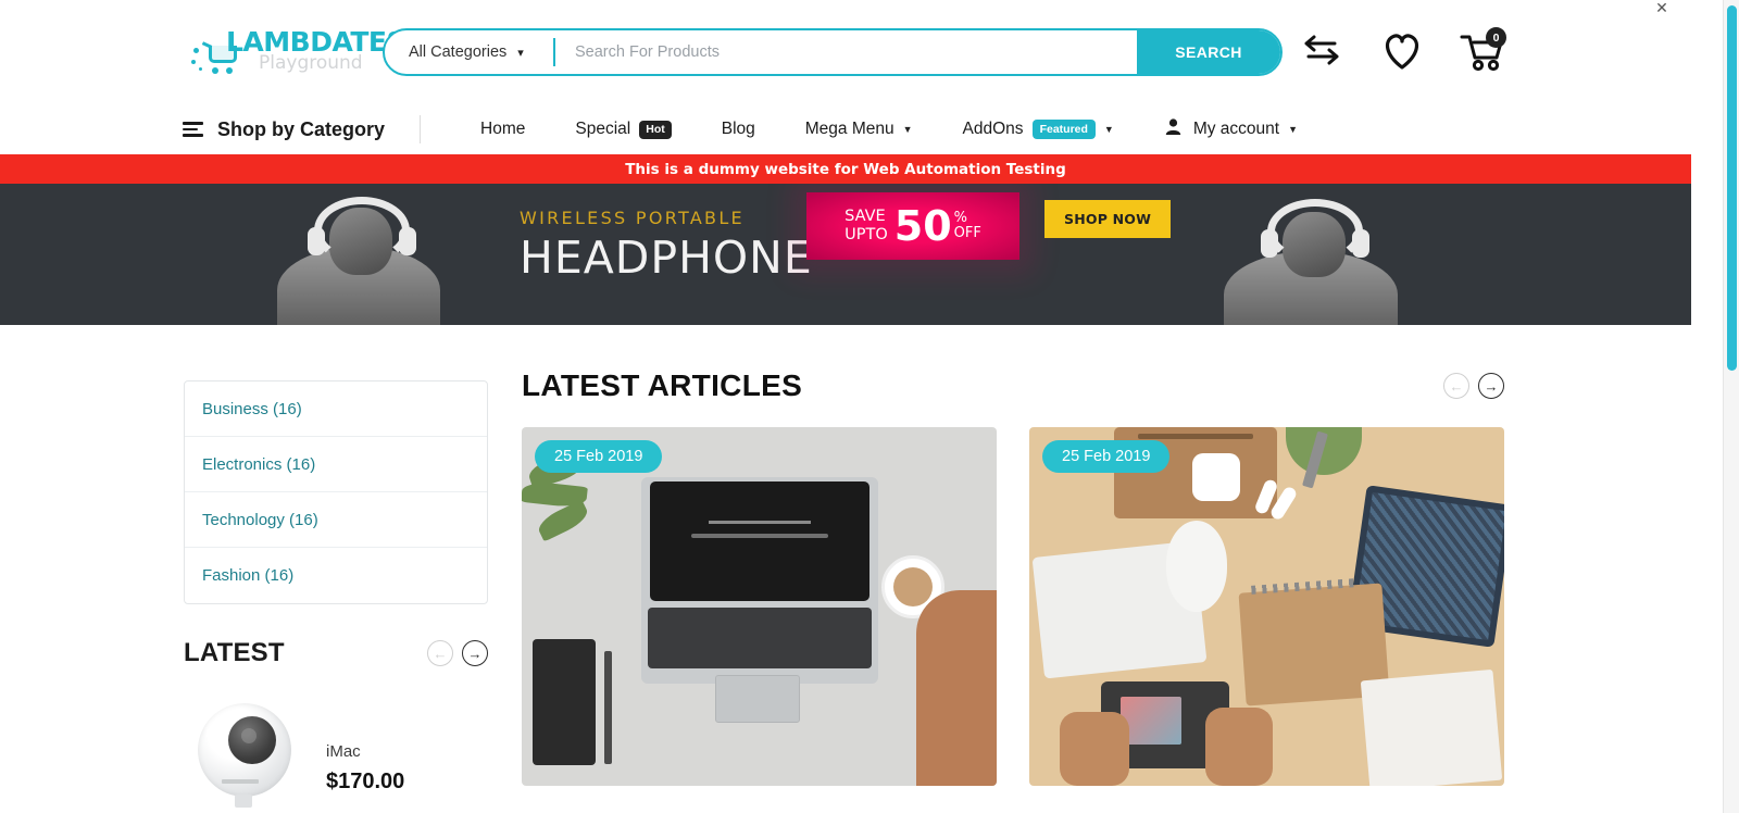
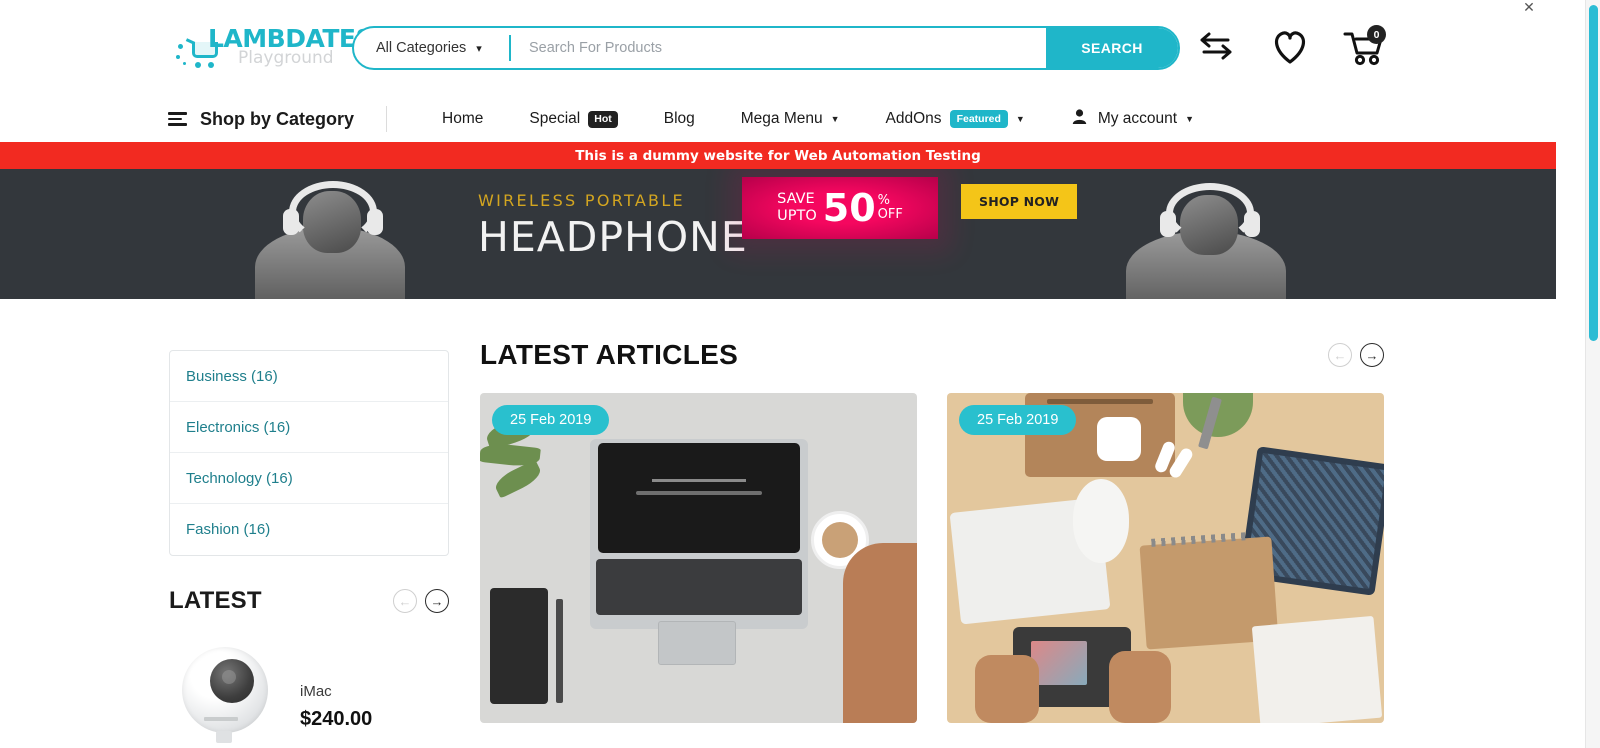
  ✕
  LAMBDATE
  Playground
  All Categories
  ▾
  Search For Products
  SEARCH
  0
  Shop by Category
  Home
  Special
  Hot
  Blog
  Mega Menu
  ▼
  AddOns
  Featured
  ▼
  My account
  ▼
  This is a dummy website for Web Automation Testing
  WIRELESS PORTABLE
  HEADPHONE
  SAVE
  UPTO
  50
  %
  OFF
  SHOP NOW
  Business (16)
  Electronics (16)
  Technology (16)
  Fashion (16)
  LATEST
  ←
  →
  iMac
- $170.00
+ $240.00
  LATEST ARTICLES
  ←
  →
  25 Feb 2019
  25 Feb 2019
